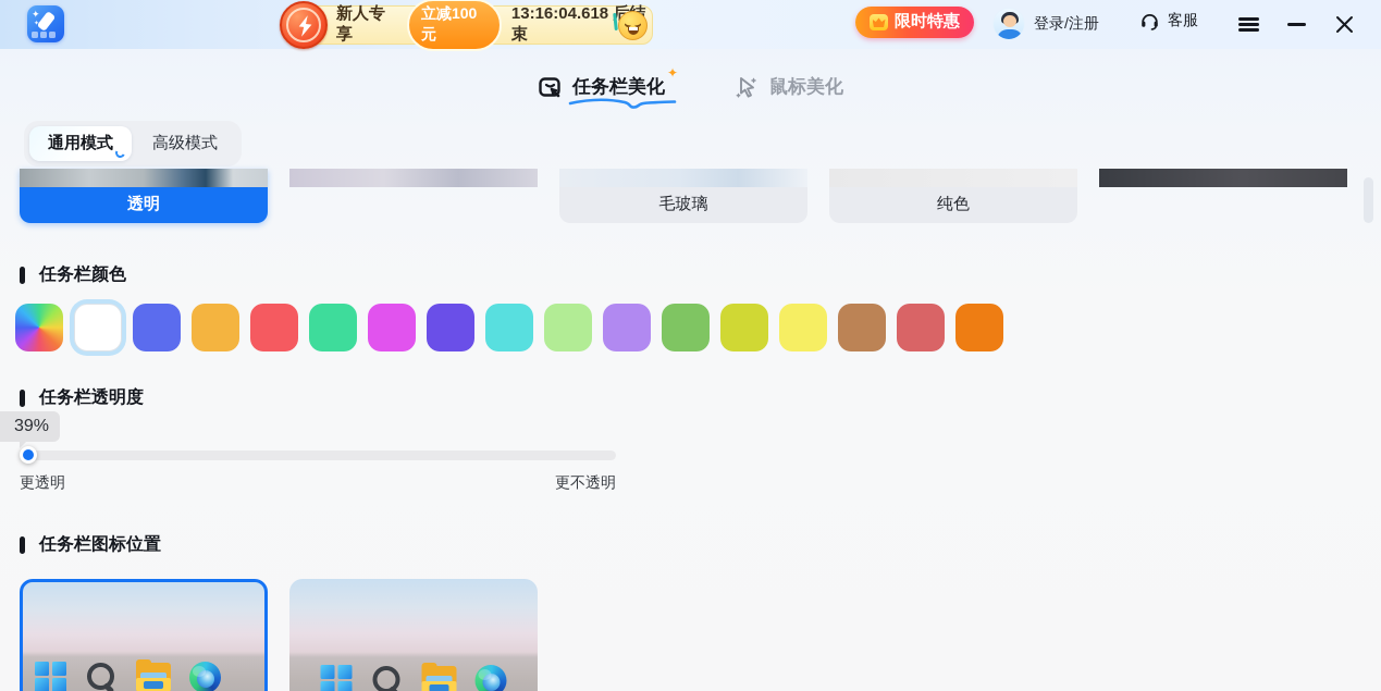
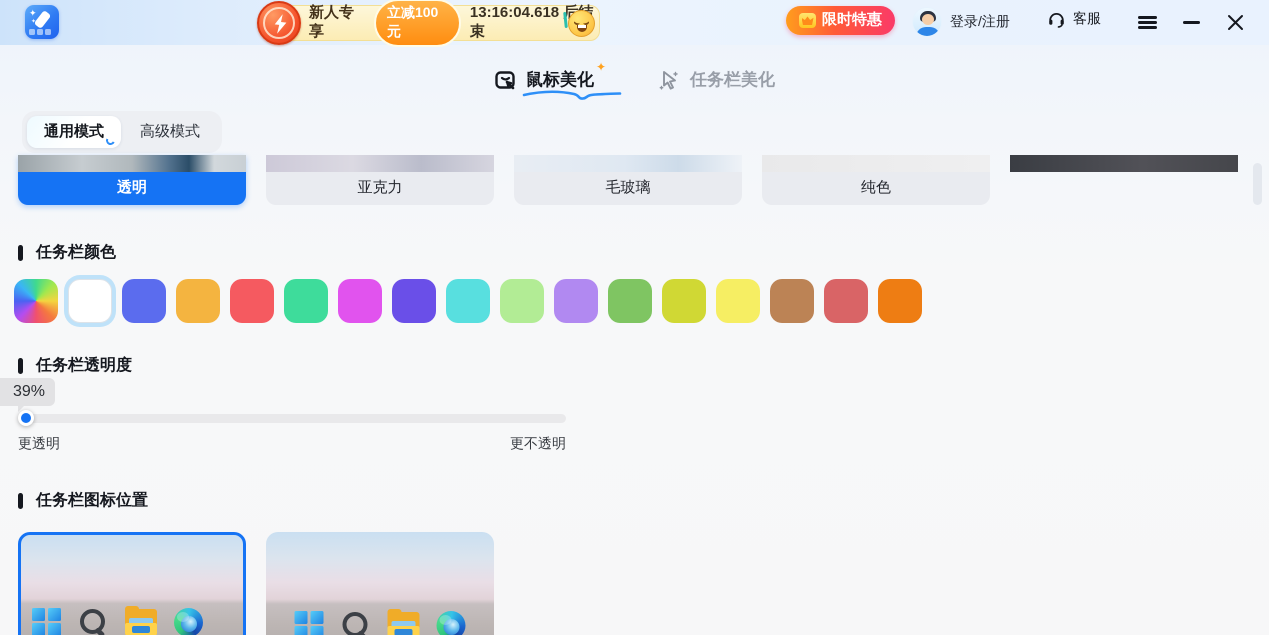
  ✦
  新人专享
  立减100元
  13:16:04.618 后束
  限时特惠
  登录/注册
  客服
- 任务栏美化
+ 鼠标美化
  ✦
- 鼠标美化
+ 任务栏美化
  通用模式
  高级模式
  透明
+ 亚克力
  毛玻璃
  纯色
  任务栏颜色
  任务栏透明度
  39%
  更透明
  更不透明
  任务栏图标位置
